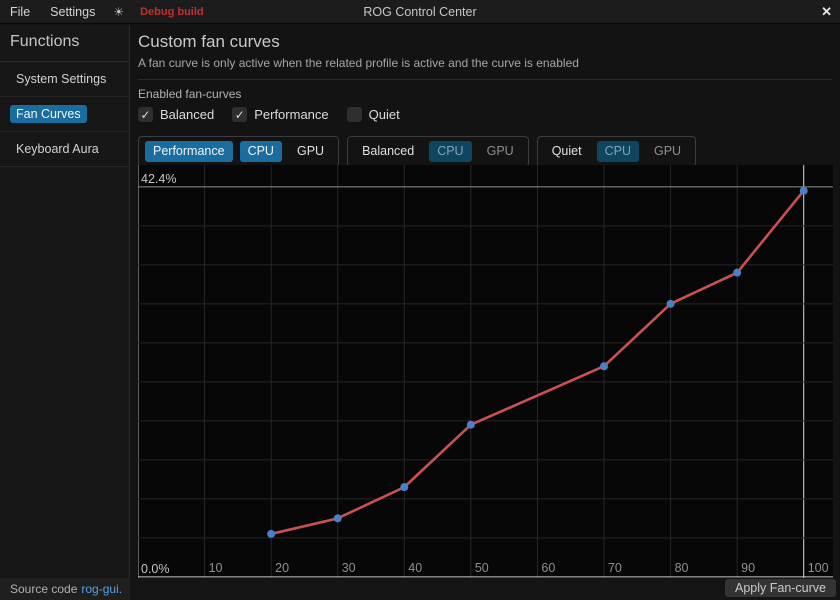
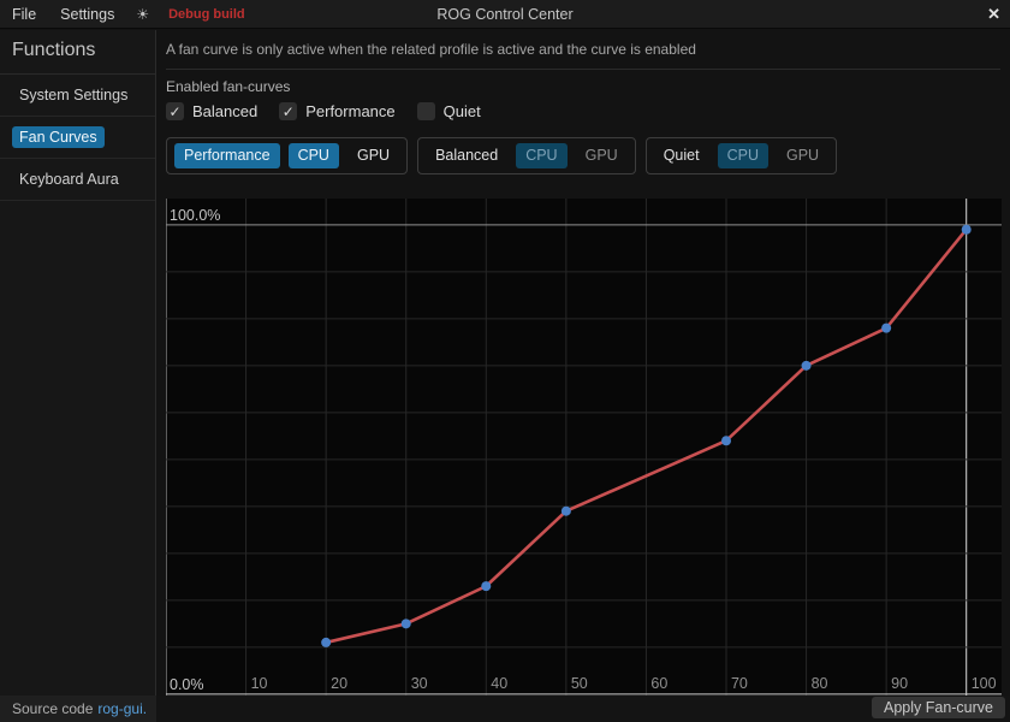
  File
  Settings
  ☀
  Debug build
  ROG Control Center
  ✕
  Functions
  System Settings
  Fan Curves
  Keyboard Aura
- Custom fan curves
  A fan curve is only active when the related profile is active and the curve is enabled
  Enabled fan-curves
  ✓
  Balanced
  ✓
  Performance
  Quiet
  Performance
  CPU
  GPU
  Balanced
  CPU
  GPU
  Quiet
  CPU
  GPU
  10
  20
  30
  40
  50
  60
  70
  80
  90
  100
- 42.4%
+ 100.0%
  0.0%
  Source code
  rog-gui.
  Apply Fan-curve
